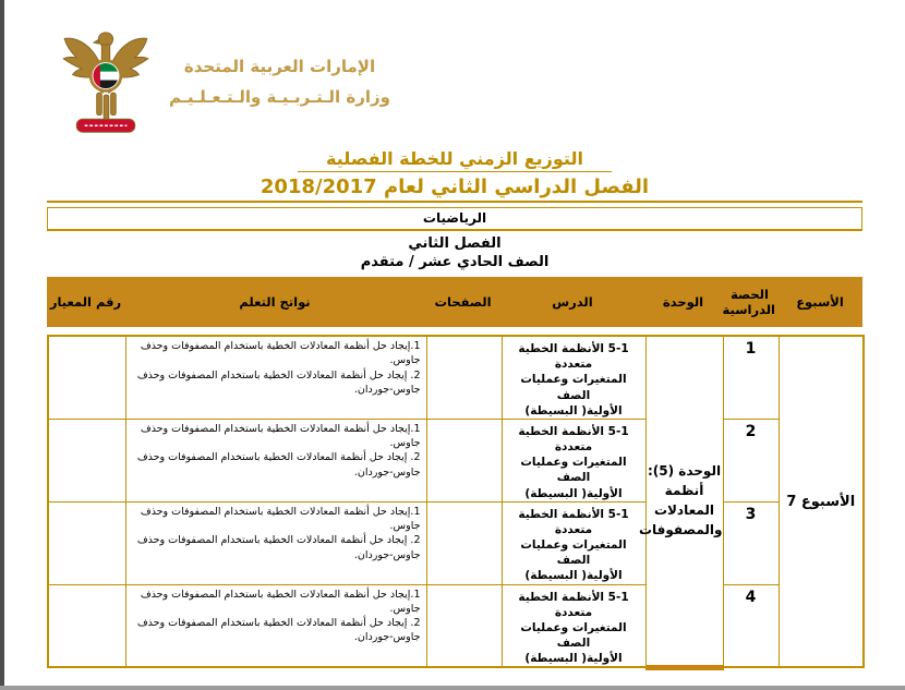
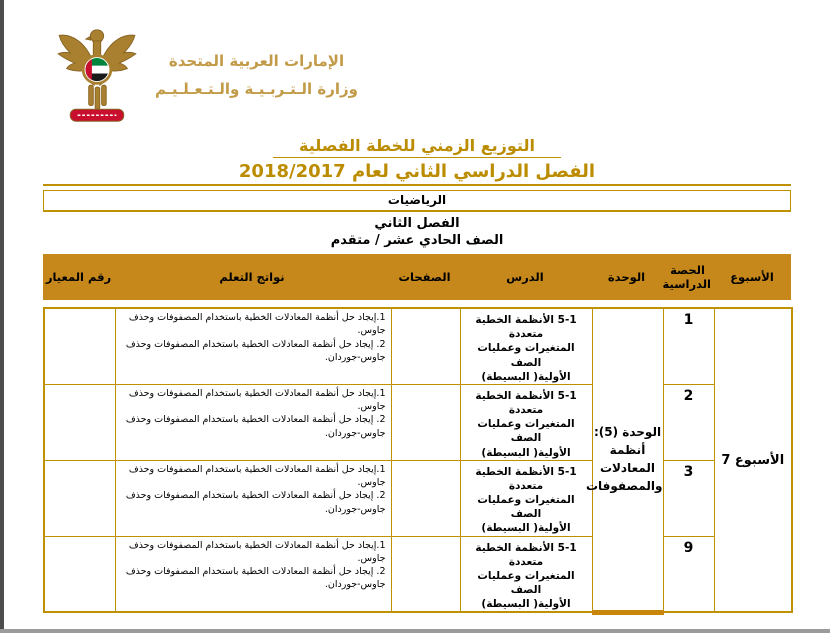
  الإمارات العربية المتحدة
  وزارة الـتـربـيـة والـتـعـلـيـم
  التوزيع الزمني للخطة الفصلية
  الفصل الدراسي الثاني لعام 2018/2017
  الرياضيات
  الفصل الثاني
  الصف الحادي عشر / متقدم
  الأسبوع	الحصة الدراسية	الوحدة	الدرس	الصفحات	نواتج التعلم	رقم المعيار
  الأسبوع 7	1	الوحدة (5): أنظمة المعادلات والمصفوفات	5-1 الأنظمة الخطية متعددة المتغيرات وعمليات الصف الأولية( البسيطة)		1.إيجاد حل أنظمة المعادلات الخطية باستخدام المصفوفات وحذف جاوس. 2. إيجاد حل أنظمة المعادلات الخطية باستخدام المصفوفات وحذف جاوس-جوردان.
  2	5-1 الأنظمة الخطية متعددة المتغيرات وعمليات الصف الأولية( البسيطة)		1.إيجاد حل أنظمة المعادلات الخطية باستخدام المصفوفات وحذف جاوس. 2. إيجاد حل أنظمة المعادلات الخطية باستخدام المصفوفات وحذف جاوس-جوردان.
  3	5-1 الأنظمة الخطية متعددة المتغيرات وعمليات الصف الأولية( البسيطة)		1.إيجاد حل أنظمة المعادلات الخطية باستخدام المصفوفات وحذف جاوس. 2. إيجاد حل أنظمة المعادلات الخطية باستخدام المصفوفات وحذف جاوس-جوردان.
- 4	5-1 الأنظمة الخطية متعددة المتغيرات وعمليات الصف الأولية( البسيطة)		1.إيجاد حل أنظمة المعادلات الخطية باستخدام المصفوفات وحذف جاوس. 2. إيجاد حل أنظمة المعادلات الخطية باستخدام المصفوفات وحذف جاوس-جوردان.
+ 9	5-1 الأنظمة الخطية متعددة المتغيرات وعمليات الصف الأولية( البسيطة)		1.إيجاد حل أنظمة المعادلات الخطية باستخدام المصفوفات وحذف جاوس. 2. إيجاد حل أنظمة المعادلات الخطية باستخدام المصفوفات وحذف جاوس-جوردان.
